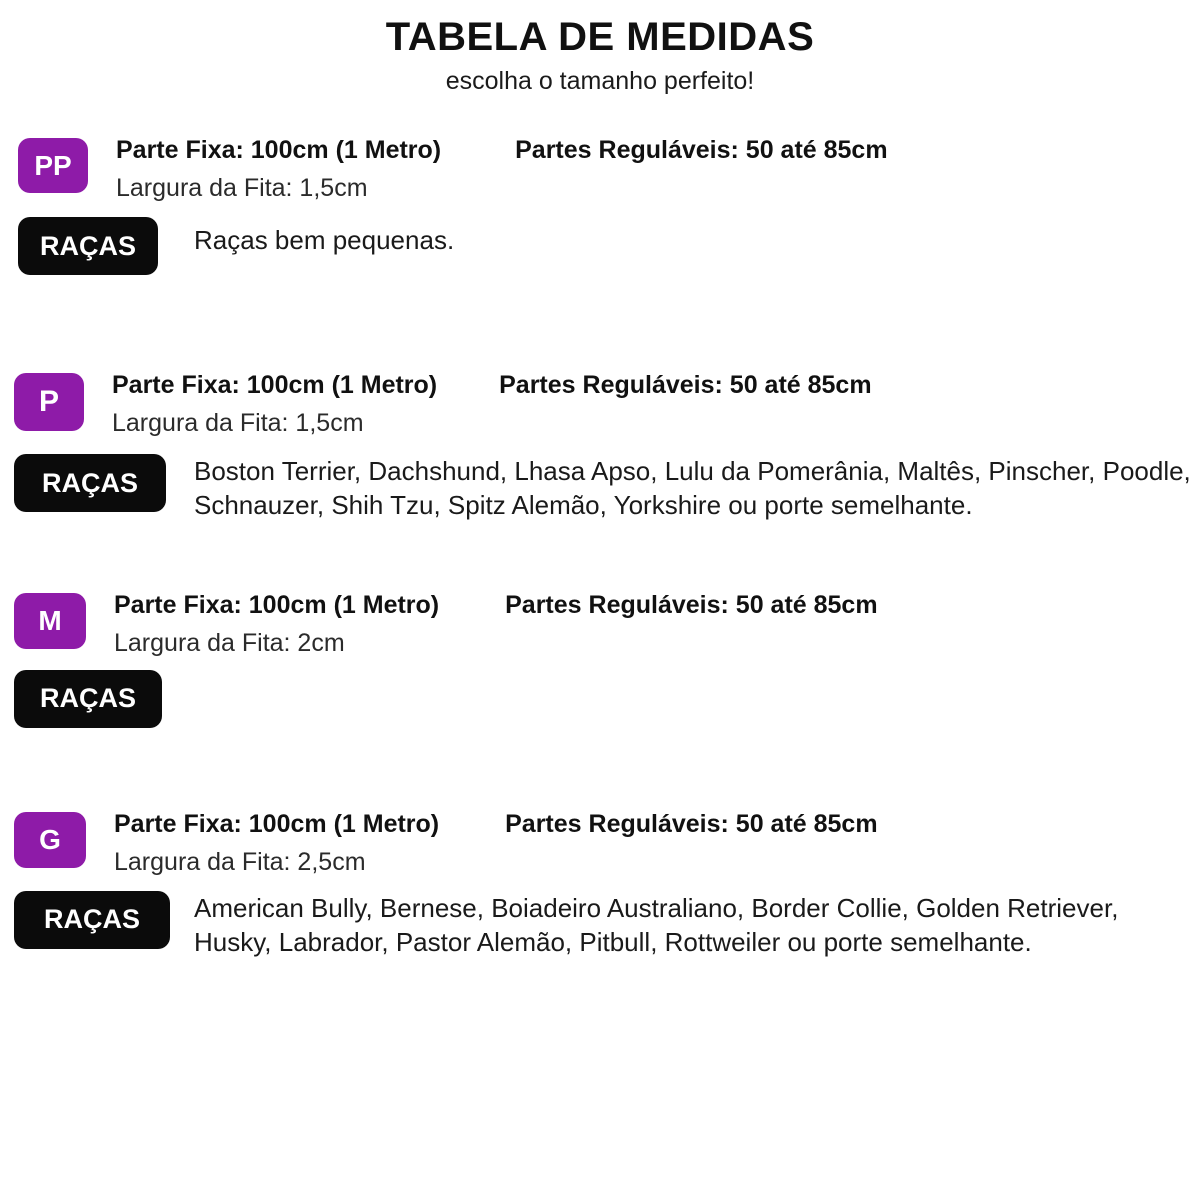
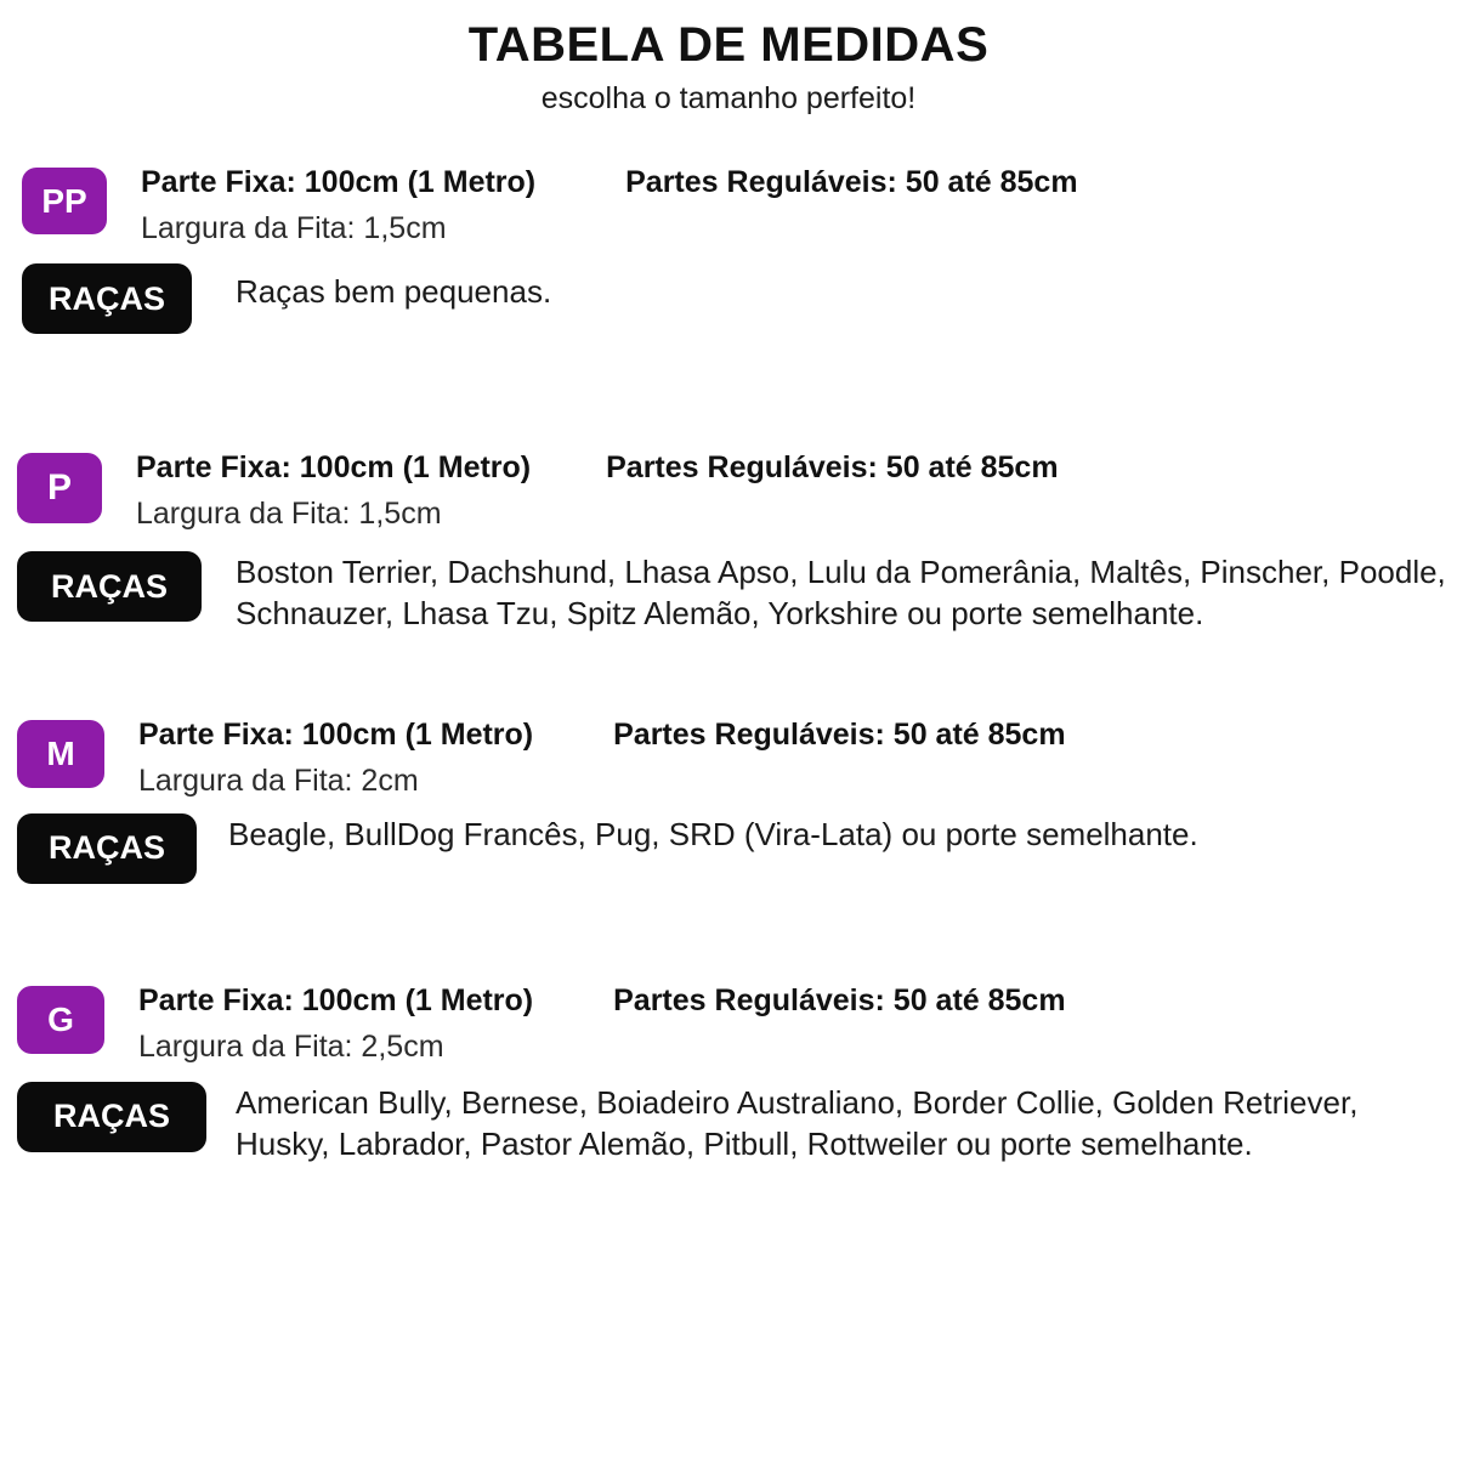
  TABELA DE MEDIDAS
  escolha o tamanho perfeito!
  PP
  Parte Fixa: 100cm (1 Metro)
  Partes Reguláveis: 50 até 85cm
  Largura da Fita: 1,5cm
  RAÇAS
  Raças bem pequenas.
  P
  Parte Fixa: 100cm (1 Metro)
  Partes Reguláveis: 50 até 85cm
  Largura da Fita: 1,5cm
  RAÇAS
- Boston Terrier, Dachshund, Lhasa Apso, Lulu da Pomerânia, Maltês, Pinscher, Poodle, Schnauzer, Shih Tzu, Spitz Alemão, Yorkshire ou porte semelhante.
+ Boston Terrier, Dachshund, Lhasa Apso, Lulu da Pomerânia, Maltês, Pinscher, Poodle, Schnauzer, Lhasa Tzu, Spitz Alemão, Yorkshire ou porte semelhante.
  M
  Parte Fixa: 100cm (1 Metro)
  Partes Reguláveis: 50 até 85cm
  Largura da Fita: 2cm
  RAÇAS
+ Beagle, BullDog Francês, Pug, SRD (Vira-Lata) ou porte semelhante.
  G
  Parte Fixa: 100cm (1 Metro)
  Partes Reguláveis: 50 até 85cm
  Largura da Fita: 2,5cm
  RAÇAS
  American Bully, Bernese, Boiadeiro Australiano, Border Collie, Golden Retriever, Husky, Labrador, Pastor Alemão, Pitbull, Rottweiler ou porte semelhante.
